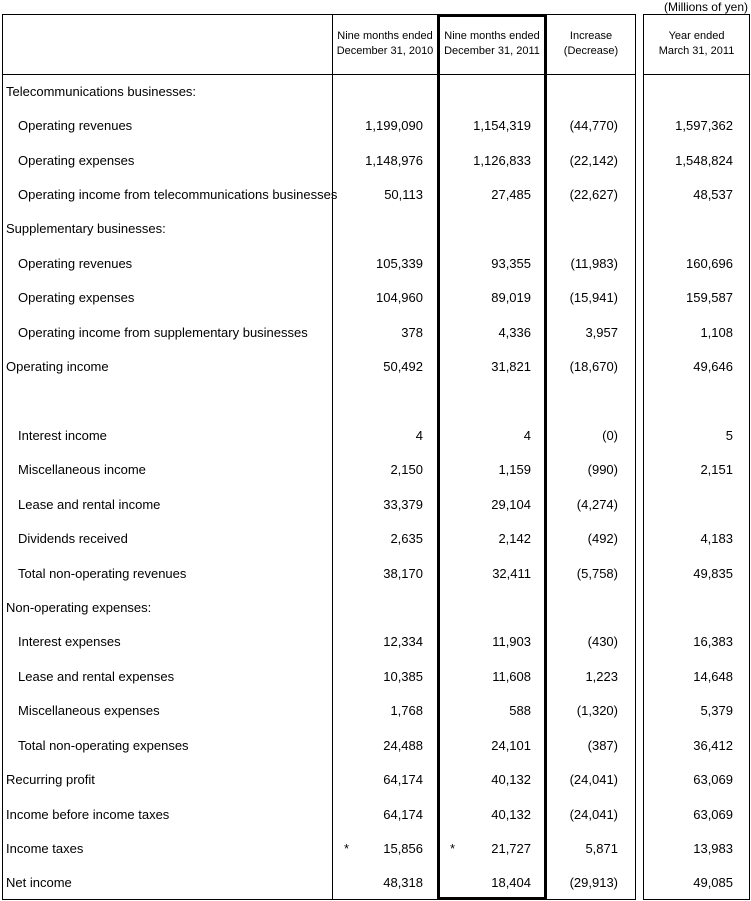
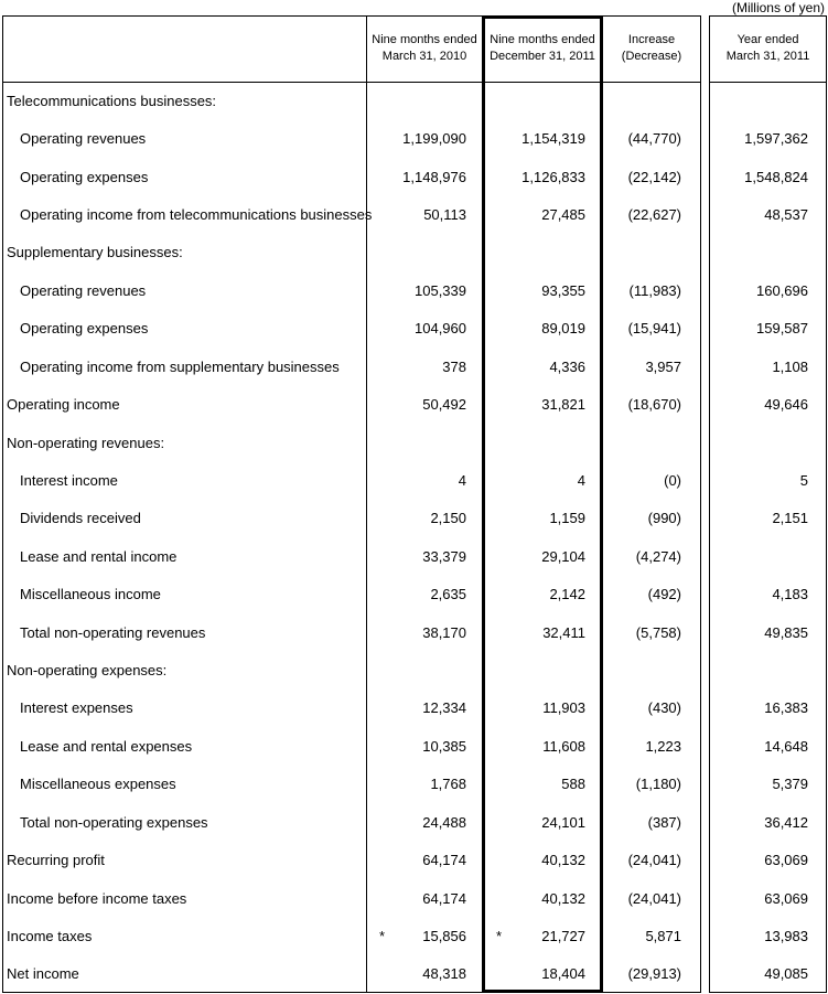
  (Millions of yen)
  Nine months ended
- December 31, 2010
+ March 31, 2010
  Nine months ended
  December 31, 2011
  Increase
  (Decrease)
  Year ended
  March 31, 2011
  Telecommunications businesses:
  Operating revenues
  1,199,090
  1,154,319
  (44,770)
  1,597,362
  Operating expenses
  1,148,976
  1,126,833
  (22,142)
  1,548,824
  Operating income from telecommunications businesse
  50,113
  27,485
  (22,627)
  48,537
  Supplementary businesses:
  Operating revenues
  105,339
  93,355
  (11,983)
  160,696
  Operating expenses
  104,960
  89,019
  (15,941)
  159,587
  Operating income from supplementary businesses
  378
  4,336
  3,957
  1,108
  Operating income
  50,492
  31,821
  (18,670)
  49,646
+ Non-operating revenues:
  Interest income
  4
  4
  (0)
  5
- Miscellaneous income
+ Dividends received
  2,150
  1,159
  (990)
  2,151
  Lease and rental income
  33,379
  29,104
  (4,274)
- Dividends received
+ Miscellaneous income
  2,635
  2,142
  (492)
  4,183
  Total non-operating revenues
  38,170
  32,411
  (5,758)
  49,835
  Non-operating expenses:
  Interest expenses
  12,334
  11,903
  (430)
  16,383
  Lease and rental expenses
  10,385
  11,608
  1,223
  14,648
  Miscellaneous expenses
  1,768
  588
- (1,320)
+ (1,180)
  5,379
  Total non-operating expenses
  24,488
  24,101
  (387)
  36,412
  Recurring profit
  64,174
  40,132
  (24,041)
  63,069
  Income before income taxes
  64,174
  40,132
  (24,041)
  63,069
  Income taxes
  *
  15,856
  *
  21,727
  5,871
  13,983
  Net income
  48,318
  18,404
  (29,913)
  49,085
